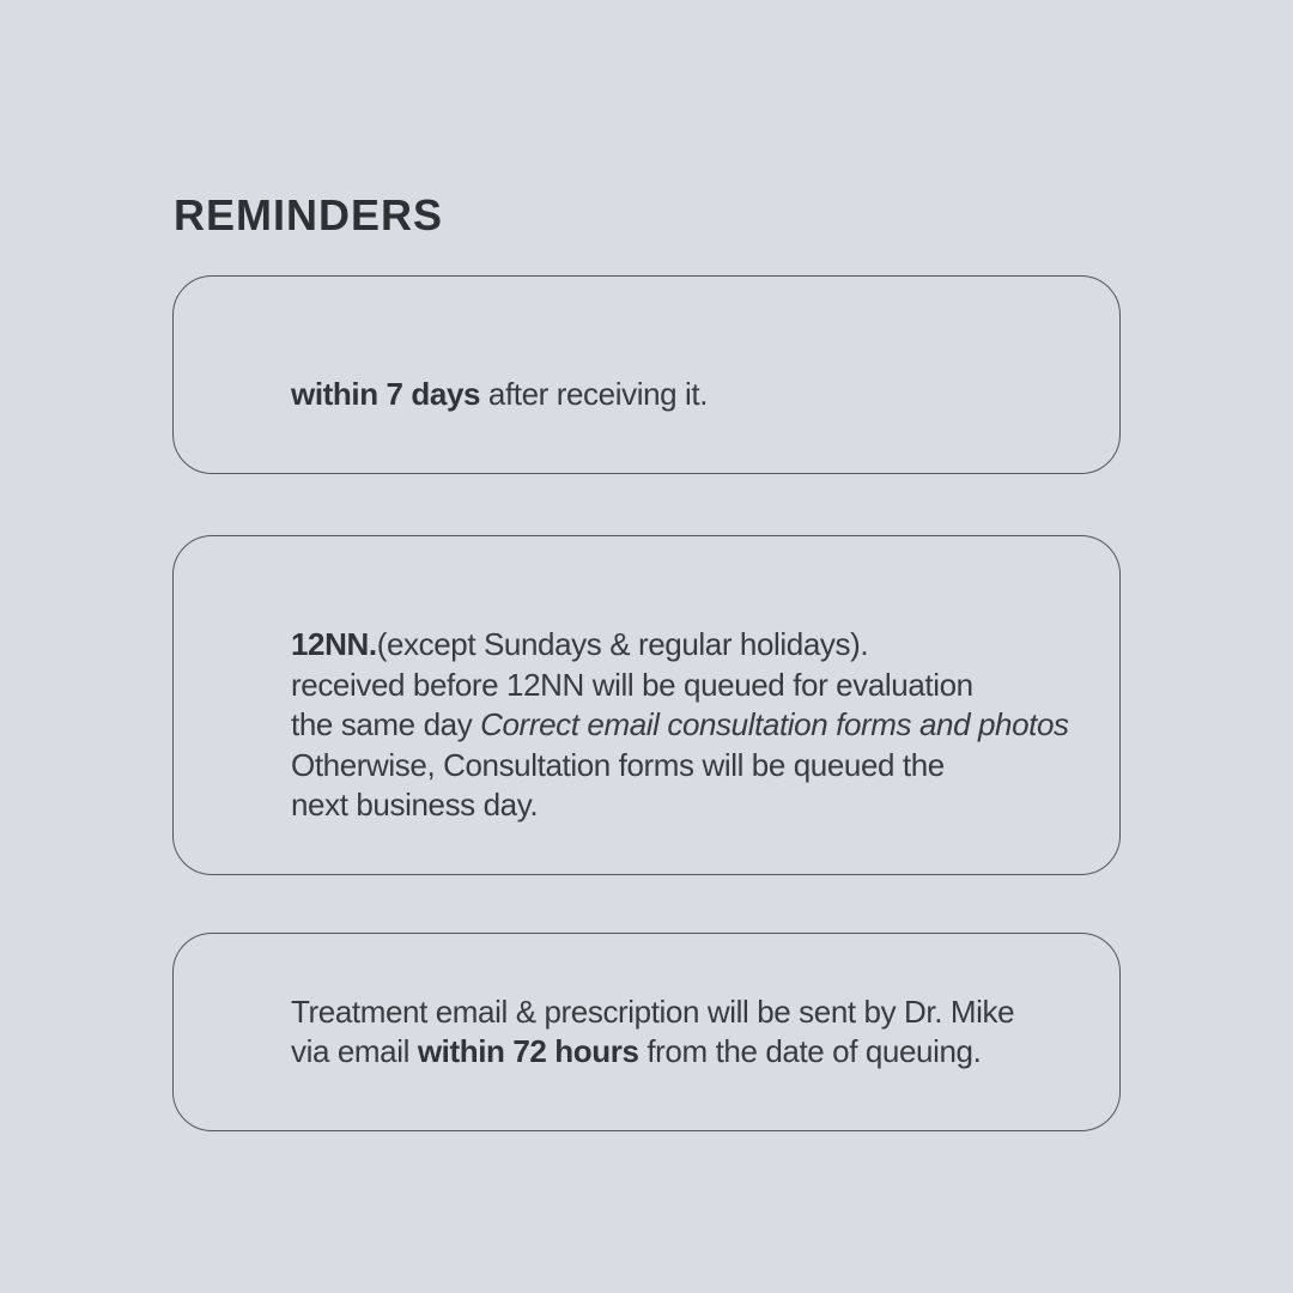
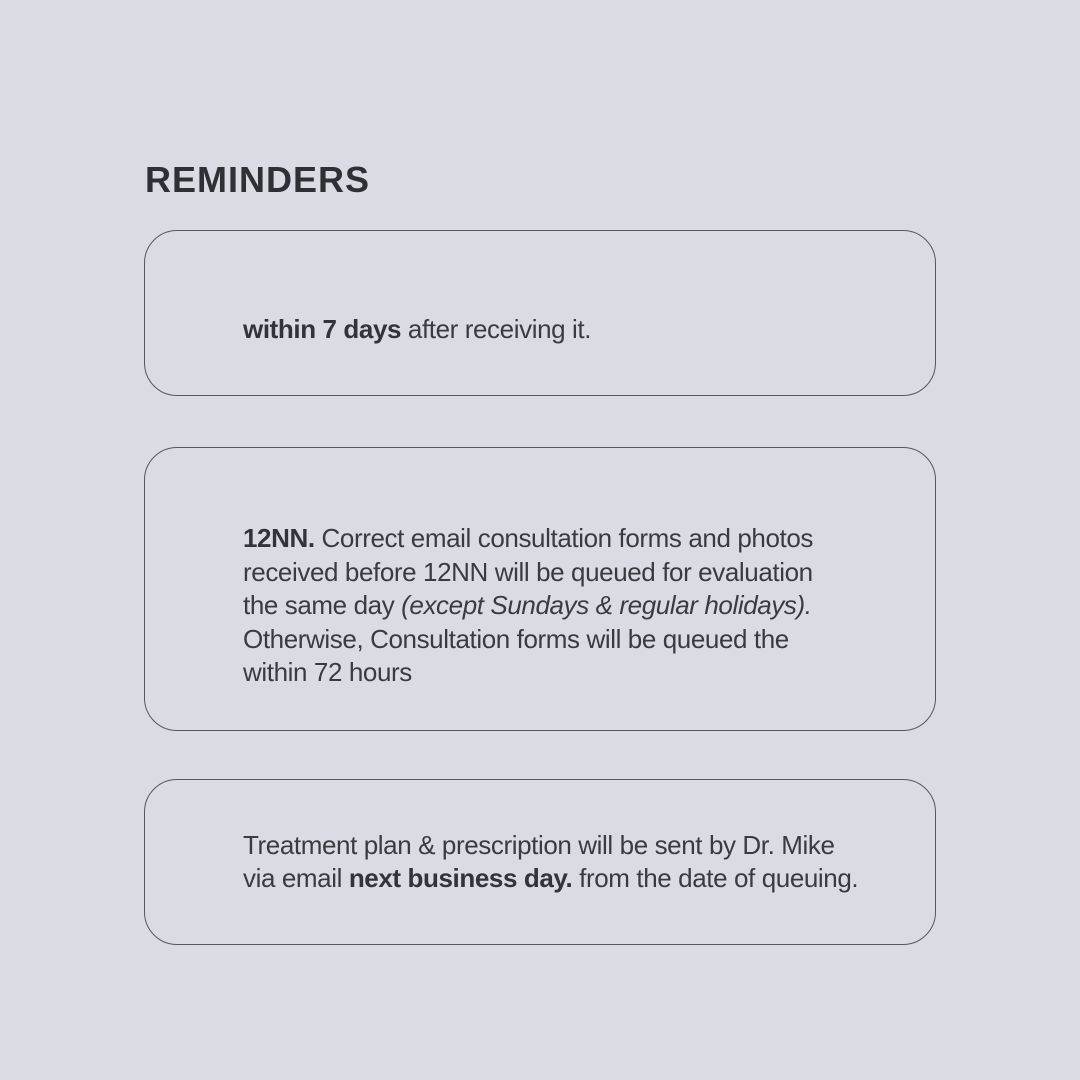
  REMINDERS
  within 7 days after receiving it.
- 12NN.(except Sundays & regular holidays).
+ 12NN. Correct email consultation forms and photos
  received before 12NN will be queued for evaluation
- the same day Correct email consultation forms and photos
+ the same day (except Sundays & regular holidays).
  Otherwise, Consultation forms will be queued the
- next business day.
+ within 72 hours
- Treatment email & prescription will be sent by Dr. Mike
+ Treatment plan & prescription will be sent by Dr. Mike
- via email within 72 hours from the date of queuing.
+ via email next business day. from the date of queuing.
